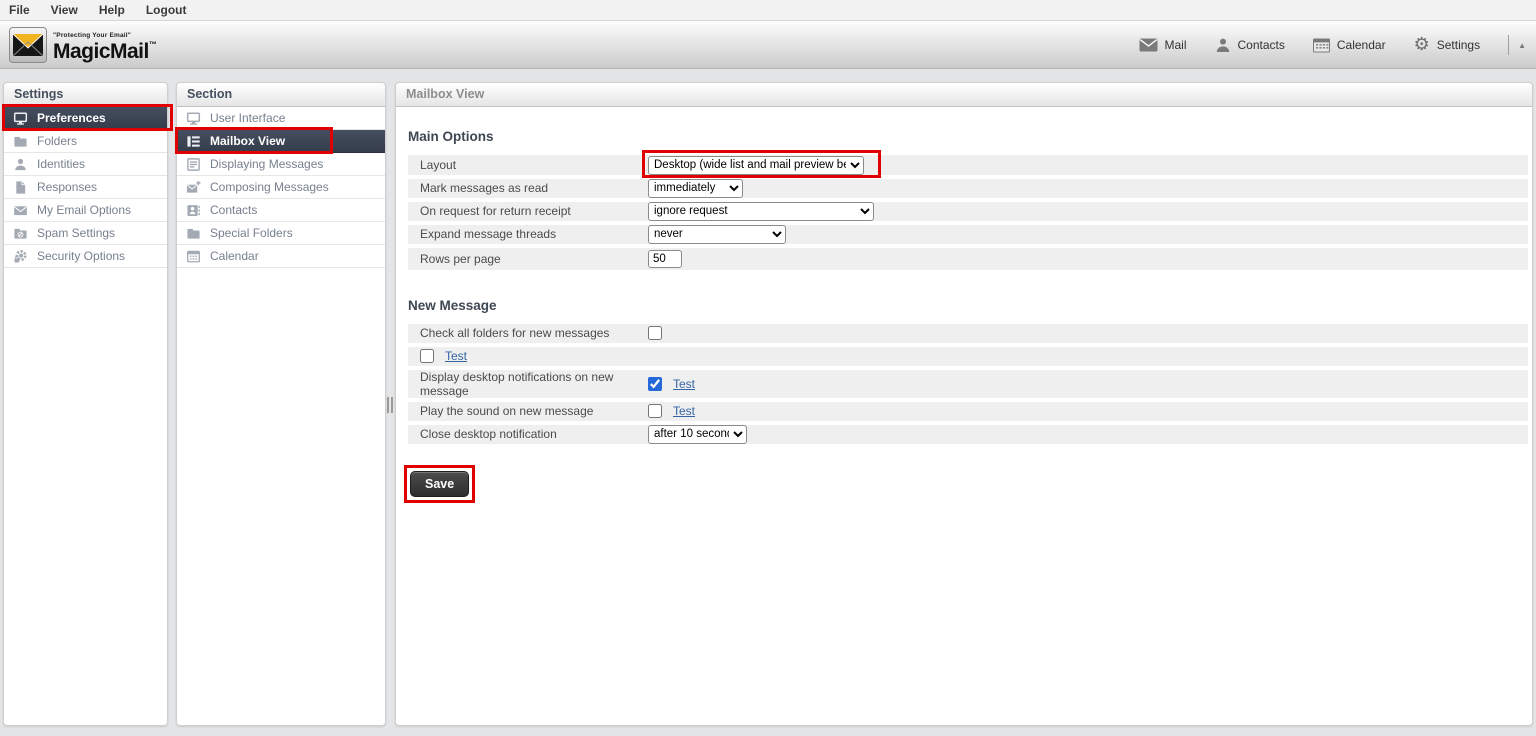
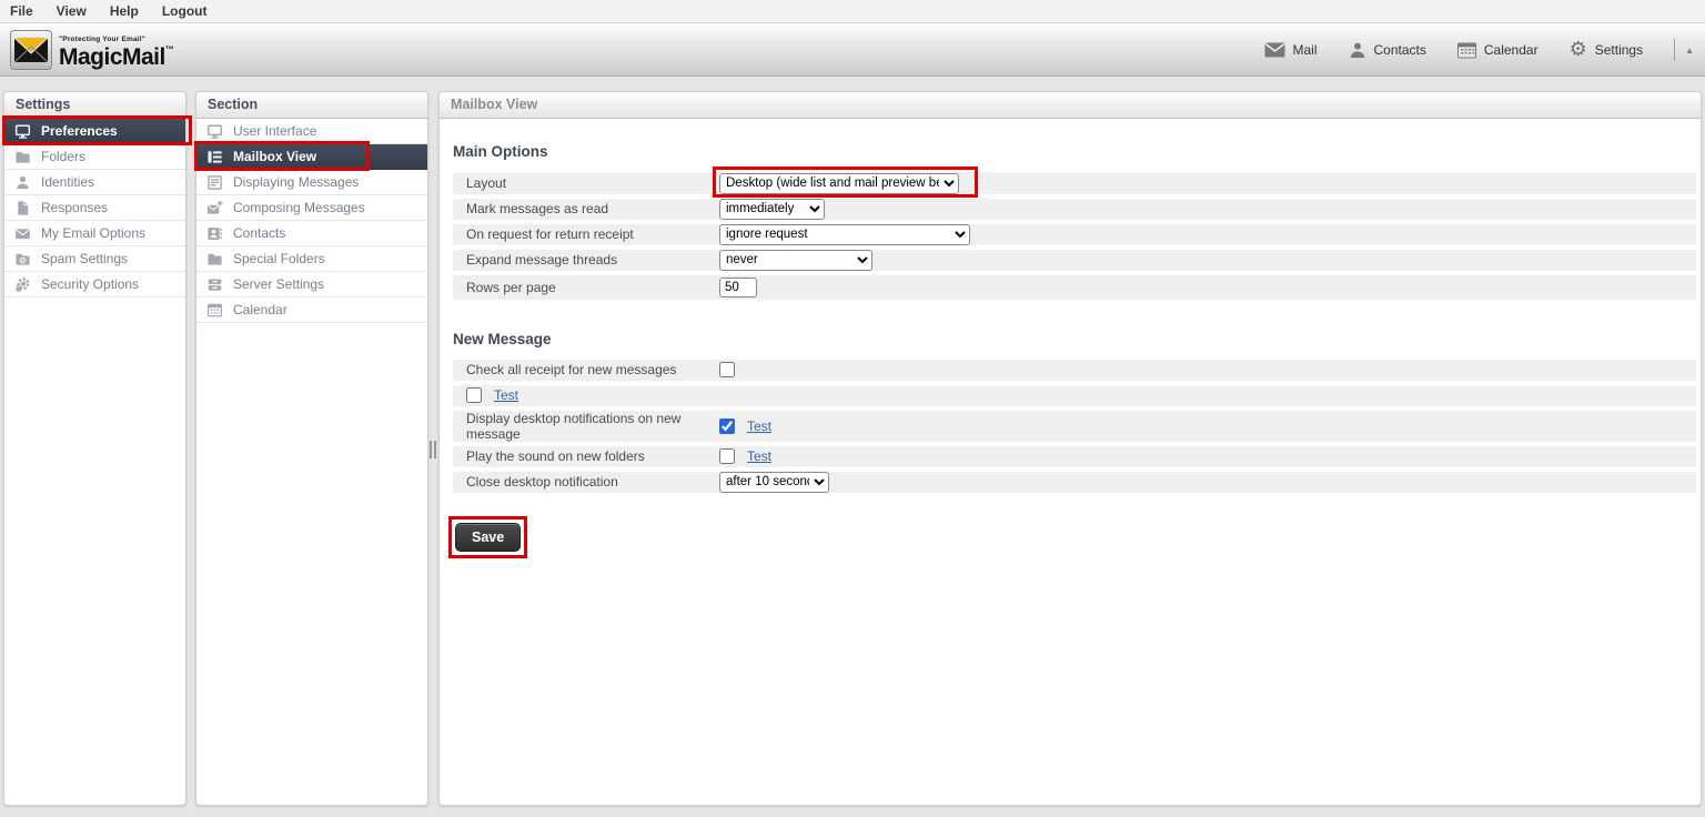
  File
  View
  Help
  Logout
  MagicMail™
  Mail
  Contacts
  Calendar
  ⚙
  Settings
  ▲
  Settings
  Preferences
  Folders
  Identities
  Responses
  My Email Options
  Spam Settings
  Security Options
  Section
  User Interface
  Mailbox View
  Displaying Messages
  Composing Messages
  Contacts
  Special Folders
+ Server Settings
  Calendar
  Mailbox View
  Main Options
  Layout
  Desktop (wide list and mail preview b
  Mark messages as read
  immediately
  On request for return receipt
  ignore request
  Expand message threads
  never
  Rows per page
  50
  New Message
- Check all folders for new messages
+ Check all receipt for new messages
  Test
  Display desktop notifications on new message
  Test
- Play the sound on new message
+ Play the sound on new folders
  Test
  Close desktop notification
  after 10 secon
  Save
